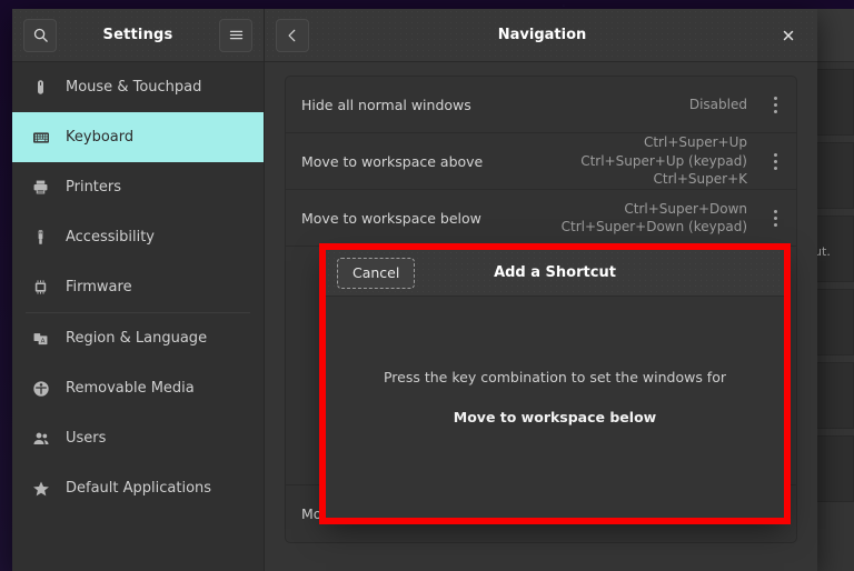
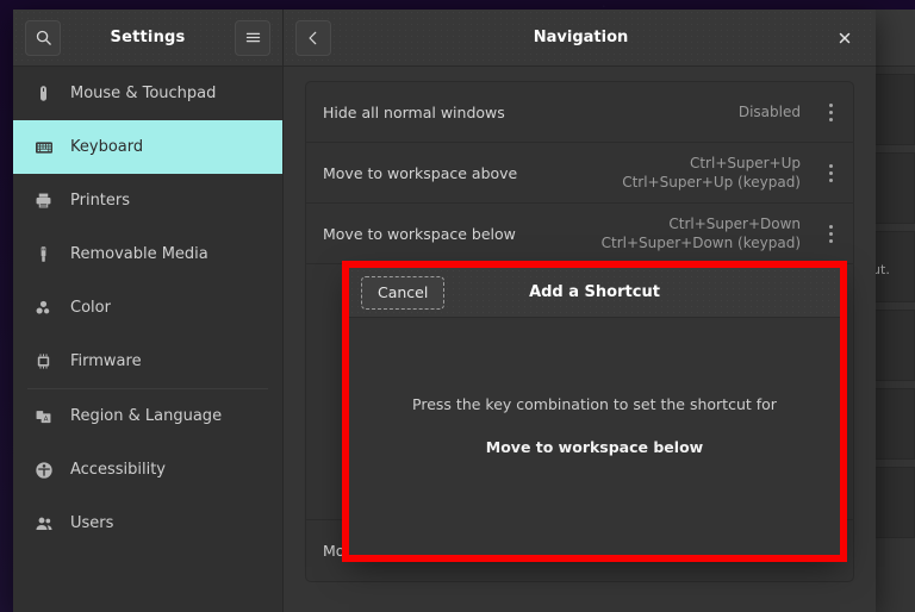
  ut.
  Settings
  Mouse & Touchpad
  Keyboard
  Printers
- Accessibility
+ Removable Media
+ Color
  Firmware
  Region & Language
- Removable Media
+ Accessibility
  Users
- Default Applications
  Navigation
  Hide all normal windows
  Disabled
  Move to workspace above
  Ctrl+Super+Up
  Ctrl+Super+Up (keypad)
- Ctrl+Super+K
  Move to workspace below
  Ctrl+Super+Down
  Ctrl+Super+Down (keypad)
  Cancel
  Add a Shortcut
- Press the key combination to set the windows for
+ Press the key combination to set the shortcut for
  Move to workspace below
